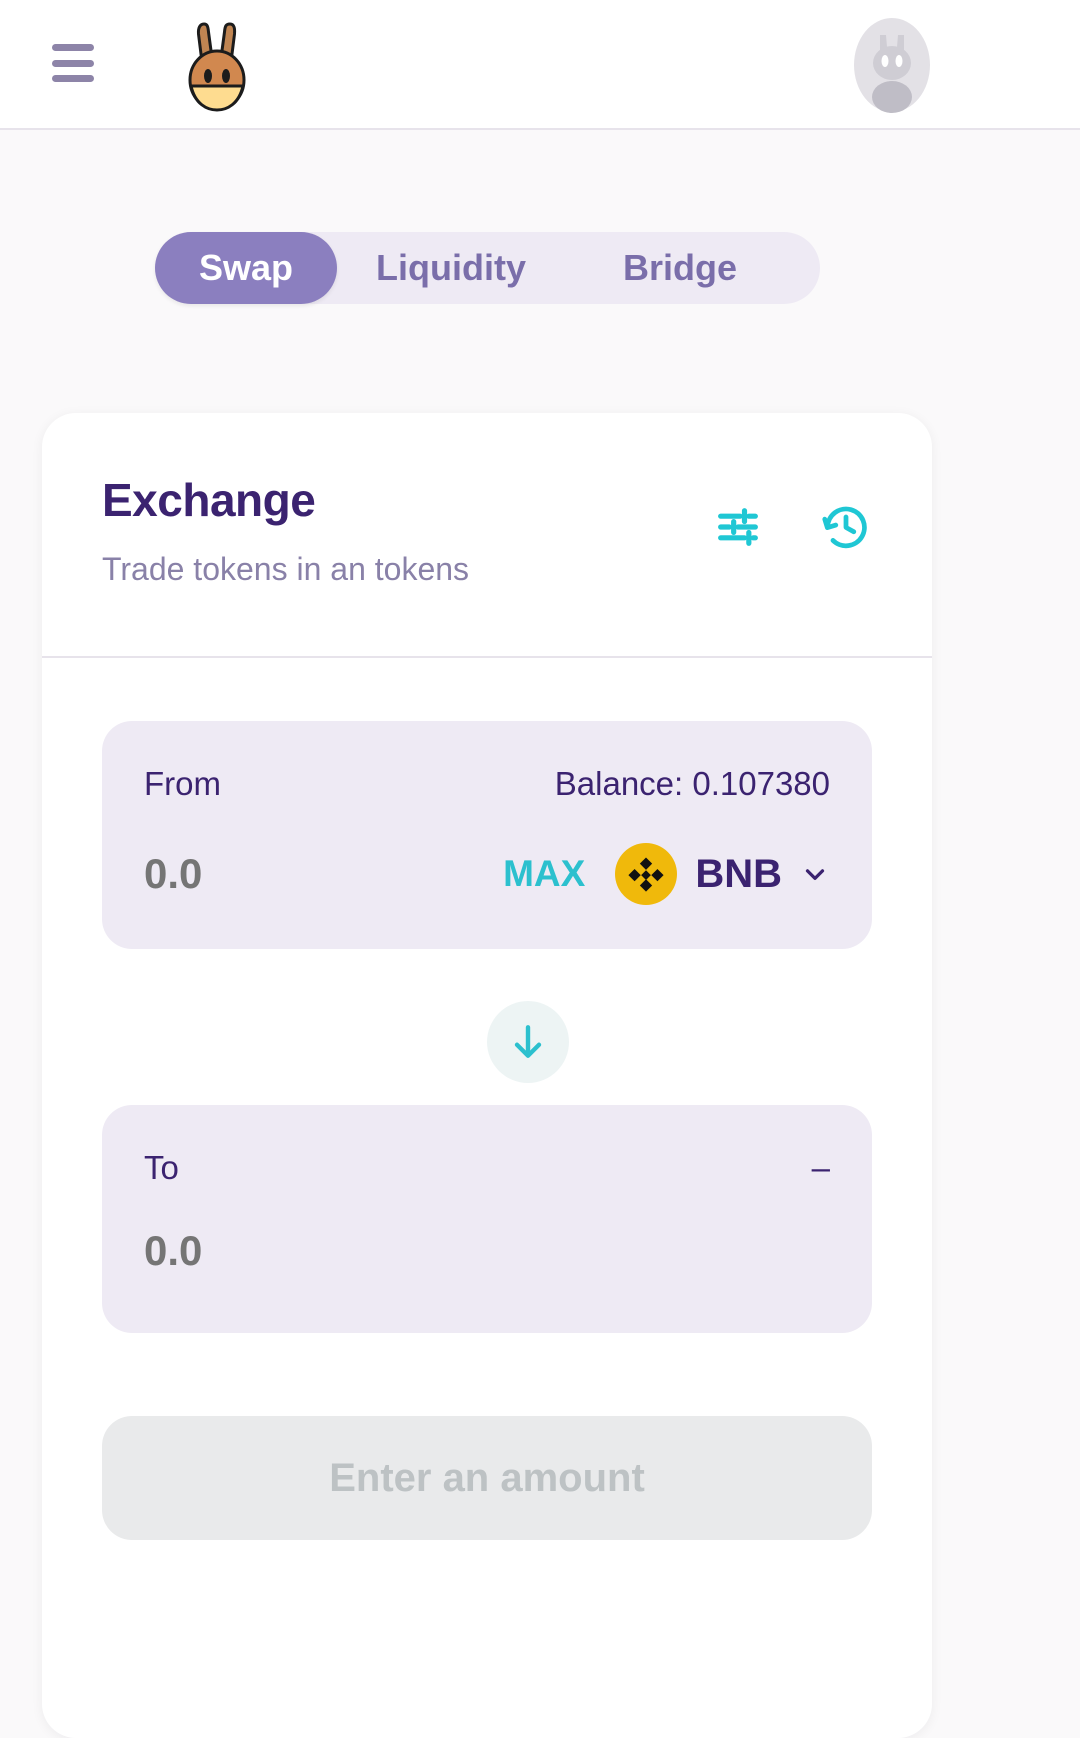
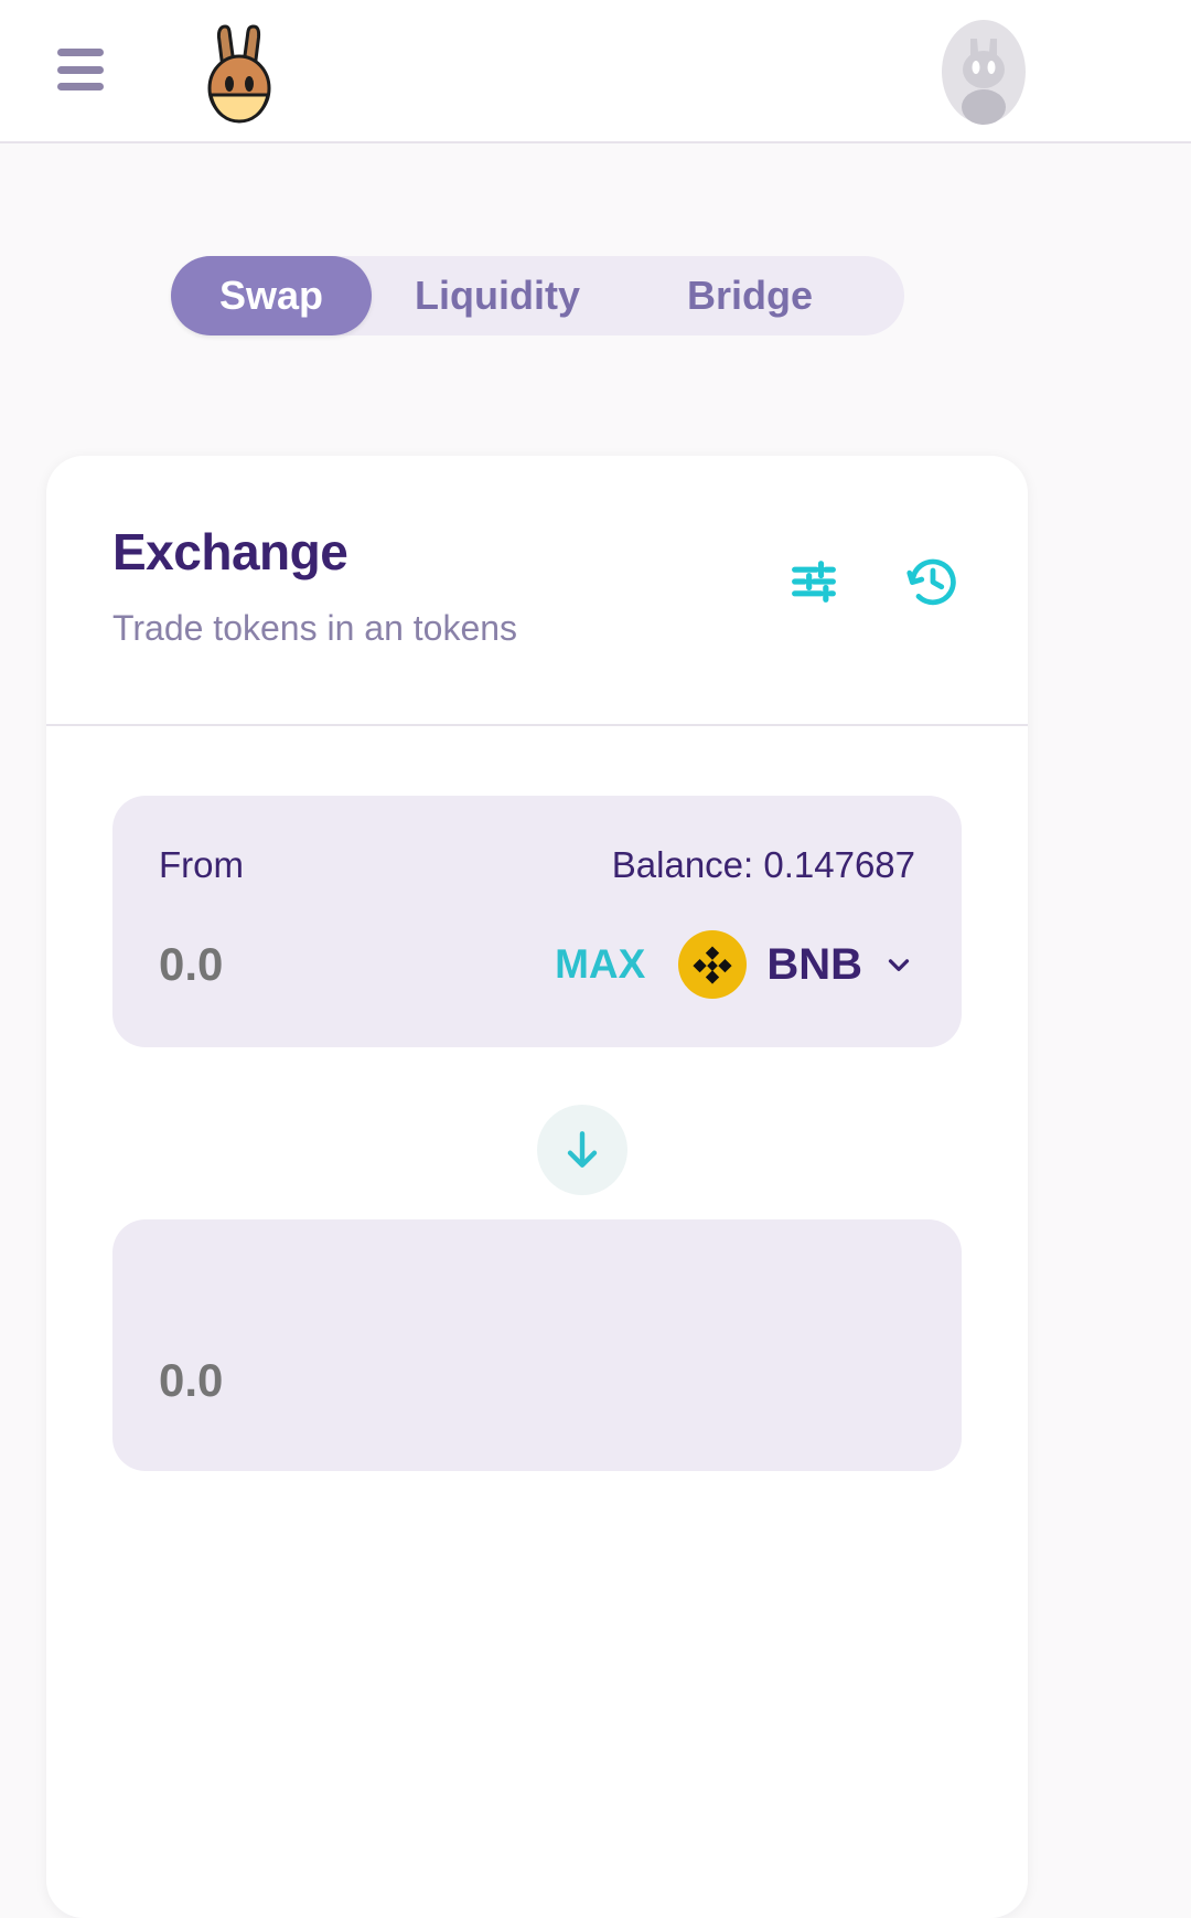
  Swap
  Liquidity
  Bridge
  Exchange
  Trade tokens in an tokens
  From
- Balance: 0.107380
+ Balance: 0.147687
  0.0
  MAX
  BNB
- To
- –
  0.0
- Enter an amount
